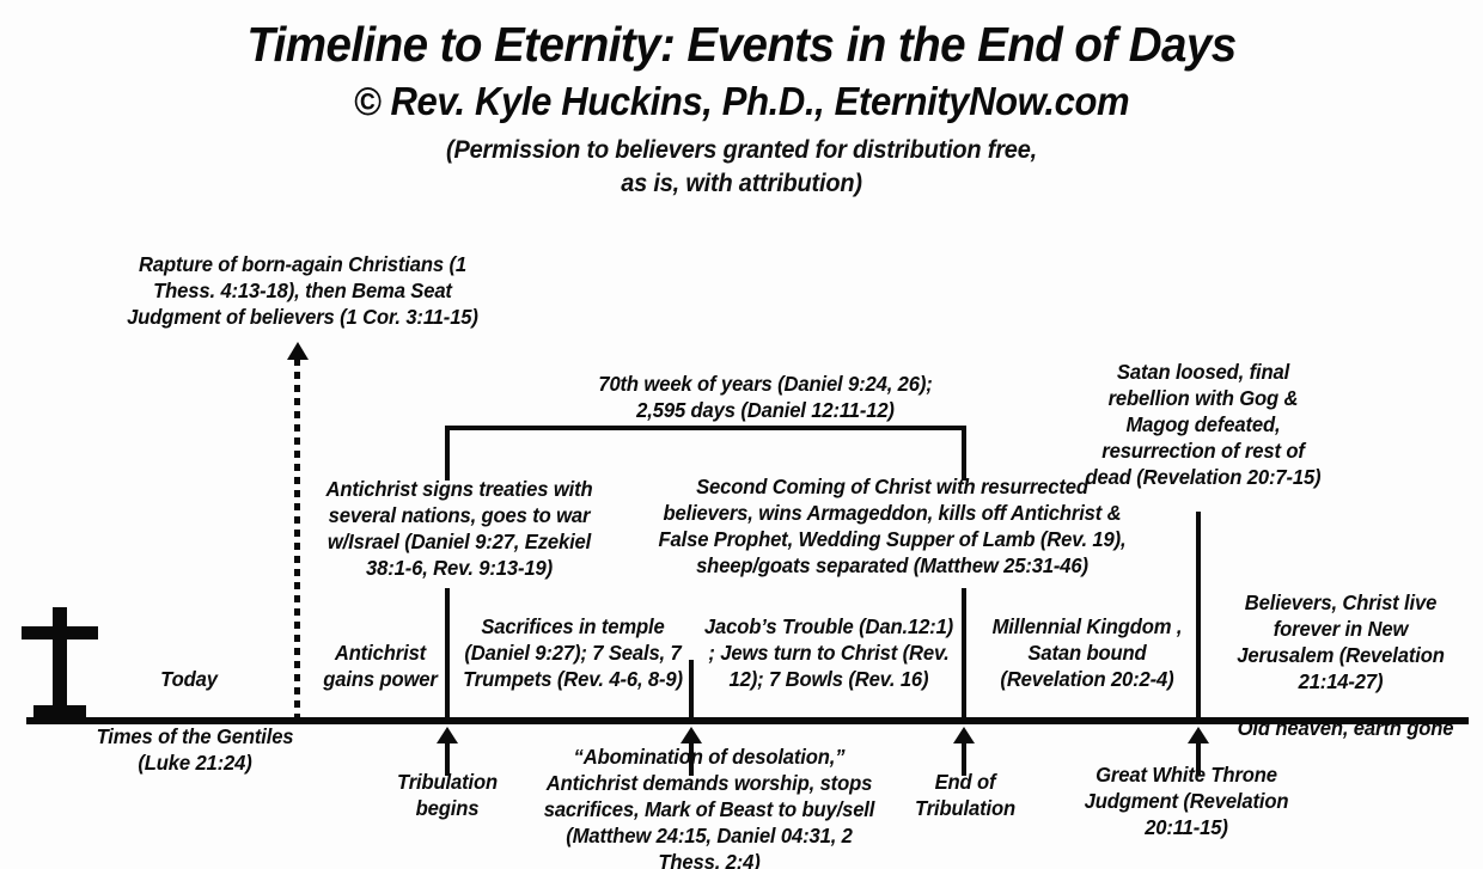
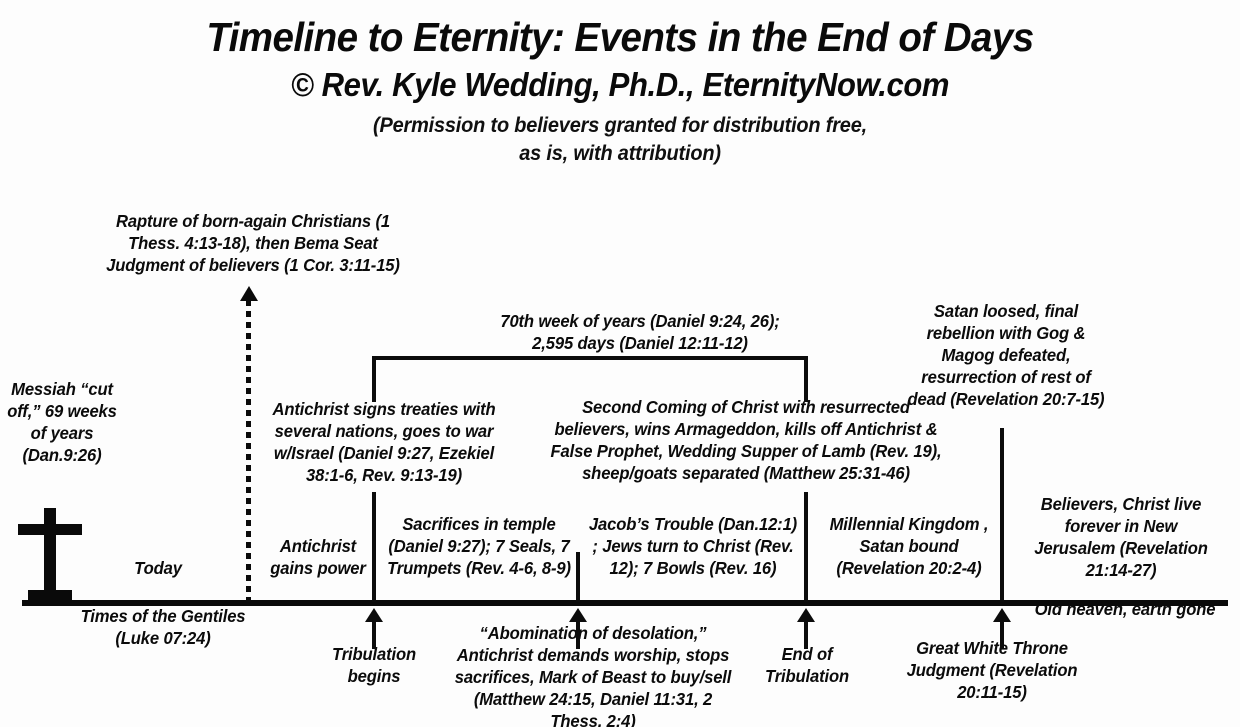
  Timeline to Eternity: Events in the End of Days
- © Rev. Kyle Huckins, Ph.D., EternityNow.com
+ © Rev. Kyle Wedding, Ph.D., EternityNow.com
  (Permission to believers granted for distribution free,
  as is, with attribution)
  Rapture of born-again Christians (1 Thess. 4:13-18), then Bema Seat Judgment of believers (1 Cor. 3:11-15)
  70th week of years (Daniel 9:24, 26);
  2,595 days (Daniel 12:11-12)
+ Messiah “cut off,” 69 weeks of years (Dan.9:26)
  Antichrist signs treaties with several nations, goes to war w/Israel (Daniel 9:27, Ezekiel 38:1-6, Rev. 9:13-19)
  Second Coming of Christ with resurrected believers, wins Armageddon, kills off Antichrist & False Prophet, Wedding Supper of Lamb (Rev. 19), sheep/goats separated (Matthew 25:31-46)
  Satan loosed, final rebellion with Gog & Magog defeated, resurrection of rest of dead (Revelation 20:7-15)
  Believers, Christ live forever in New Jerusalem (Revelation 21:14-27)
  Today
  Antichrist gains power
  Sacrifices in temple (Daniel 9:27); 7 Seals, 7 Trumpets (Rev. 4-6, 8-9)
  Jacob’s Trouble (Dan.12:1) ; Jews turn to Christ (Rev. 12); 7 Bowls (Rev. 16)
  Millennial Kingdom , Satan bound (Revelation 20:2-4)
- Times of the Gentiles (Luke 21:24)
+ Times of the Gentiles (Luke 07:24)
  Tribulation begins
- “Abomination of desolation,” Antichrist demands worship, stops sacrifices, Mark of Beast to buy/sell (Matthew 24:15, Daniel 04:31, 2 Thess. 2:4)
+ “Abomination of desolation,” Antichrist demands worship, stops sacrifices, Mark of Beast to buy/sell (Matthew 24:15, Daniel 11:31, 2 Thess. 2:4)
  End of Tribulation
  Great Whit Throne Judgment (Revelation 20:11-15)
  Old heaven, earth gone
